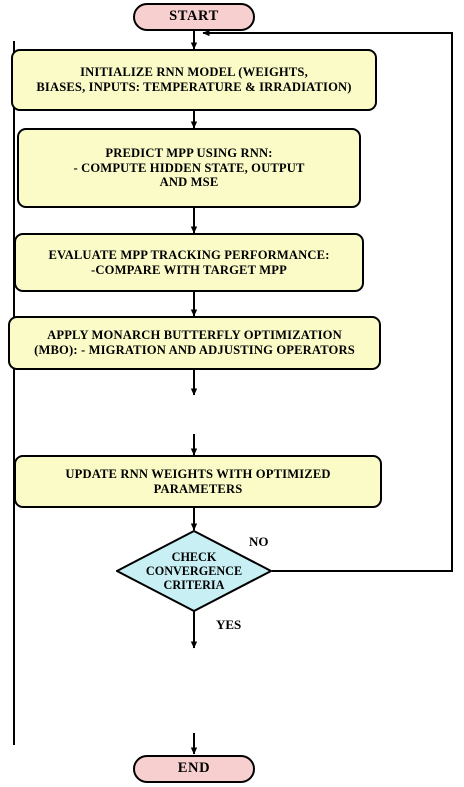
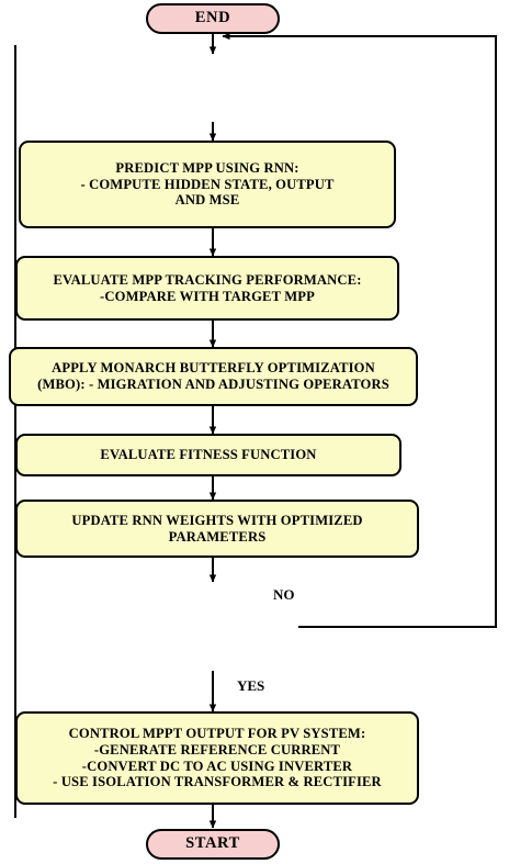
- START
+ END
- INITIALIZE RNN MODEL (WEIGHTS,
- BIASES, INPUTS: TEMPERATURE & IRRADIATION)
  PREDICT MPP USING RNN:
  - COMPUTE HIDDEN STATE, OUTPUT
  AND MSE
  EVALUATE MPP TRACKING PERFORMANCE:
  -COMPARE WITH TARGET MPP
  APPLY MONARCH BUTTERFLY OPTIMIZATION
  (MBO): - MIGRATION AND ADJUSTING OPERATORS
+ EVALUATE FITNESS FUNCTION
  UPDATE RNN WEIGHTS WITH OPTIMIZED
  PARAMETERS
- CHECK
- CONVERGENCE
- CRITERIA
  NO
  YES
+ CONTROL MPPT OUTPUT FOR PV SYSTEM:
+ -GENERATE REFERENCE CURRENT
+ -CONVERT DC TO AC USING INVERTER
+ - USE ISOLATION TRANSFORMER & RECTIFIER
- END
+ START
